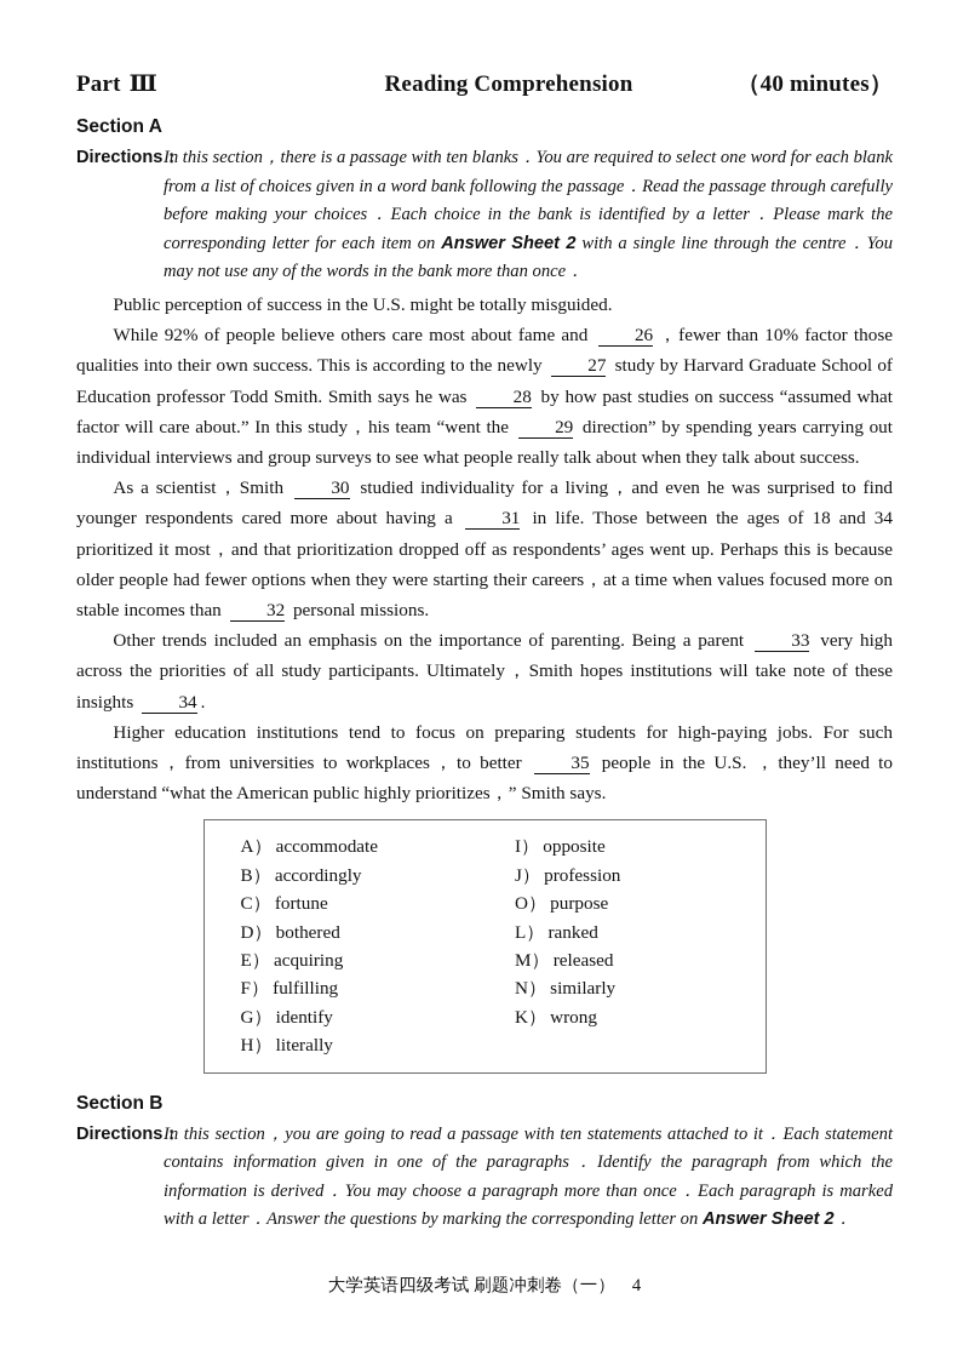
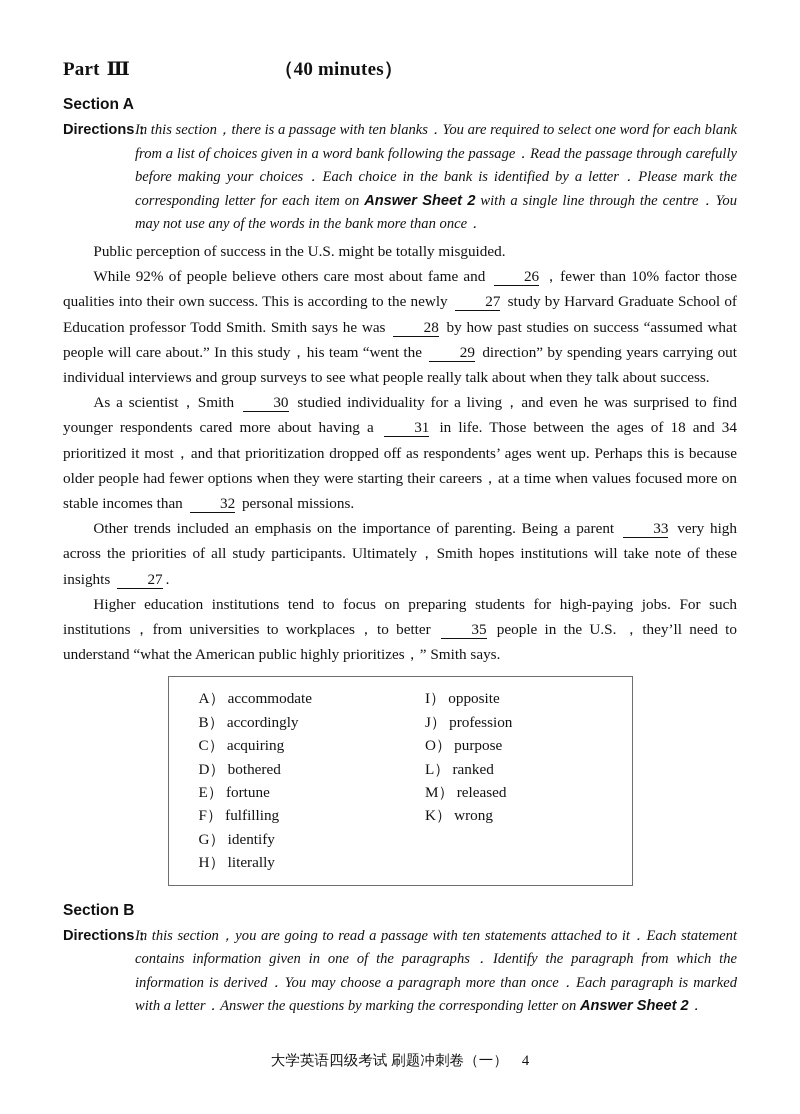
  Part Ⅲ
- Reading Comprehension
  （40 minutes）
  Section A
  Directions：
  In this section，there is a passage with ten blanks．You are required to select one word for each blank from a list of choices given in a word bank following the passage．Read the passage through carefully before making your choices．Each choice in the bank is identified by a letter．Please mark the corresponding letter for each item on Answer Sheet 2 with a single line through the centre．You may not use any of the words in the bank more than once．
  Public perception of success in the U.S. might be totally misguided.
- While 92% of people believe others care most about fame and 26 ，fewer than 10% factor those qualities into their own success. This is according to the newly 27 study by Harvard Graduate School of Education professor Todd Smith. Smith says he was 28 by how past studies on success “assumed what factor will care about.” In this study，his team “went the 29 direction” by spending years carrying out individual interviews and group surveys to see what people really talk about when they talk about success.
+ While 92% of people believe others care most about fame and 26 ，fewer than 10% factor those qualities into their own success. This is according to the newly 27 study by Harvard Graduate School of Education professor Todd Smith. Smith says he was 28 by how past studies on success “assumed what people will care about.” In this study，his team “went the 29 direction” by spending years carrying out individual interviews and group surveys to see what people really talk about when they talk about success.
  As a scientist，Smith 30 studied individuality for a living，and even he was surprised to find younger respondents cared more about having a 31 in life. Those between the ages of 18 and 34 prioritized it most，and that prioritization dropped off as respondents’ ages went up. Perhaps this is because older people had fewer options when they were starting their careers，at a time when values focused more on stable incomes than 32 personal missions.
- Other trends included an emphasis on the importance of parenting. Being a parent 33 very high across the priorities of all study participants. Ultimately，Smith hopes institutions will take note of these insights 34 .
+ Other trends included an emphasis on the importance of parenting. Being a parent 33 very high across the priorities of all study participants. Ultimately，Smith hopes institutions will take note of these insights 27 .
  Higher education institutions tend to focus on preparing students for high-paying jobs. For such institutions，from universities to workplaces，to better 35 people in the U.S. ，they’ll need to understand “what the American public highly prioritizes，” Smith says.
  A） accommodate
  B） accordingly
- C） fortune
+ C） acquiring
  D） bothered
- E） acquiring
+ E） fortune
  F） fulfilling
  G） identify
  H） literally
  I） opposite
  J） profession
  O） purpose
  L） ranked
  M） released
- N） similarly
  K） wrong
  Section B
  Directions：
  In this section，you are going to read a passage with ten statements attached to it．Each statement contains information given in one of the paragraphs．Identify the paragraph from which the information is derived．You may choose a paragraph more than once．Each paragraph is marked with a letter．Answer the questions by marking the corresponding letter on Answer Sheet 2．
  大学英语四级考试 刷题冲刺卷（一） 4
